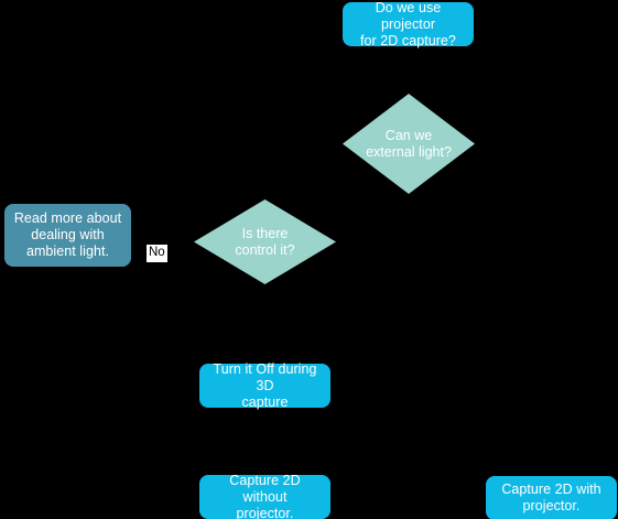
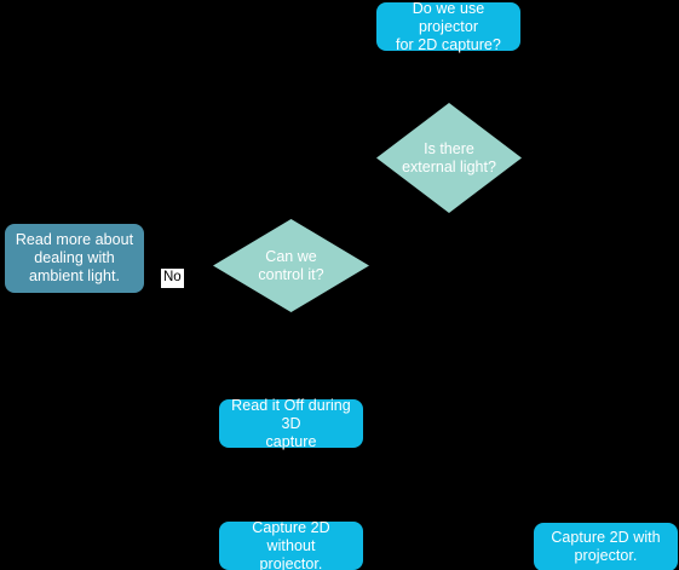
  Do we use projector
  for 2D capture?
- Can we
+ Is there
  external light?
- Is there
+ Can we
  control it?
  Read more about
  dealing with
  ambient light.
  No
- Turn it Off during 3D
+ Read it Off during 3D
  capture
  Capture 2D without
  projector.
  Capture 2D with
  projector.
